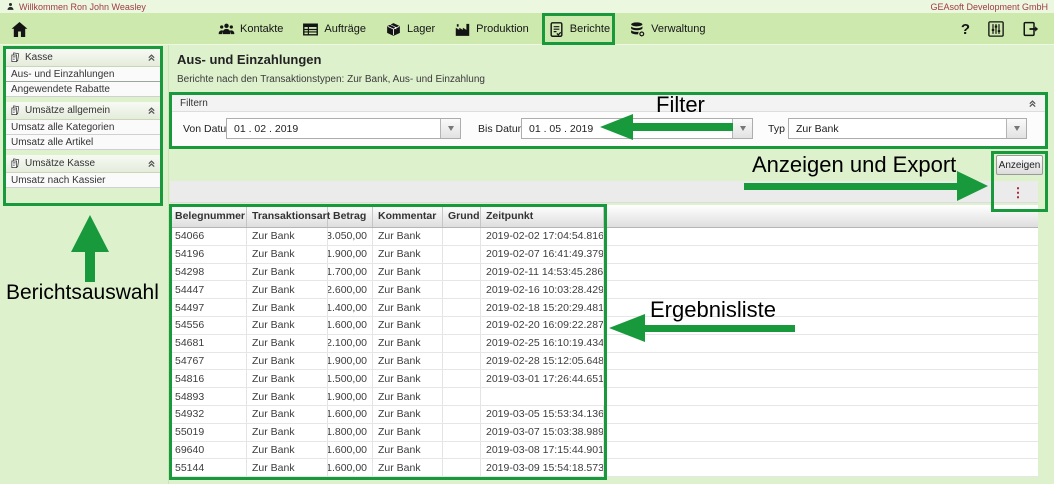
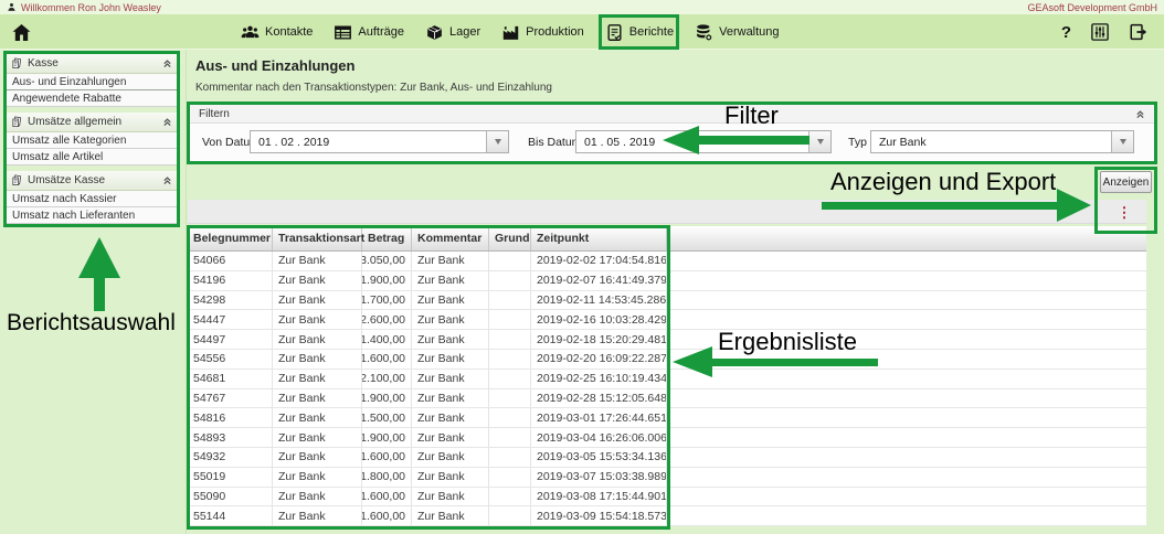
  Willkommen Ron John Weasley
  GEAsoft Development GmbH
  Kontakte
  Aufträge
  Lager
  Produktion
  Berichte
  Verwaltung
  ?
  Kasse
  Aus- und Einzahlungen
  Angewendete Rabatte
  Umsätze allgemein
  Umsatz alle Kategorien
  Umsatz alle Artikel
  Umsätze Kasse
  Umsatz nach Kassier
+ Umsatz nach Lieferanten
  Aus- und Einzahlungen
- Berichte nach den Transaktionstypen: Zur Bank, Aus- und Einzahlung
+ Kommentar nach den Transaktionstypen: Zur Bank, Aus- und Einzahlung
  Filtern
  Von Datu
  01 . 02 . 2019
  Bis Datu
  01 . 05 . 2019
  Typ
  Zur Bank
  Anzeigen
  ⋮
  Belegnummer
  Transaktionsar
  Betrag
  Kommentar
  Grund
  Zeitpunkt
  54066
  Zur Bank
  3.050,00
  Zur Bank
  2019-02-02 17:04:54.816
  54196
  Zur Bank
  1.900,00
  Zur Bank
  2019-02-07 16:41:49.379
  54298
  Zur Bank
  1.700,00
  Zur Bank
  2019-02-11 14:53:45.286
  54447
  Zur Bank
  2.600,00
  Zur Bank
  2019-02-16 10:03:28.429
  54497
  Zur Bank
  1.400,00
  Zur Bank
  2019-02-18 15:20:29.481
  54556
  Zur Bank
  1.600,00
  Zur Bank
  2019-02-20 16:09:22.287
  54681
  Zur Bank
  2.100,00
  Zur Bank
  2019-02-25 16:10:19.434
  54767
  Zur Bank
  1.900,00
  Zur Bank
  2019-02-28 15:12:05.648
  54816
  Zur Bank
  1.500,00
  Zur Bank
  2019-03-01 17:26:44.651
  54893
  Zur Bank
  1.900,00
  Zur Bank
+ 2019-03-04 16:26:06.006
  54932
  Zur Bank
  1.600,00
  Zur Bank
  2019-03-05 15:53:34.136
  55019
  Zur Bank
  1.800,00
  Zur Bank
  2019-03-07 15:03:38.989
- 69640
+ 55090
  Zur Bank
  1.600,00
  Zur Bank
  2019-03-08 17:15:44.901
  55144
  Zur Bank
  1.600,00
  Zur Bank
  2019-03-09 15:54:18.573
  Filter
  Anzeigen und Export
  Berichtsauswahl
  Ergebnisliste
